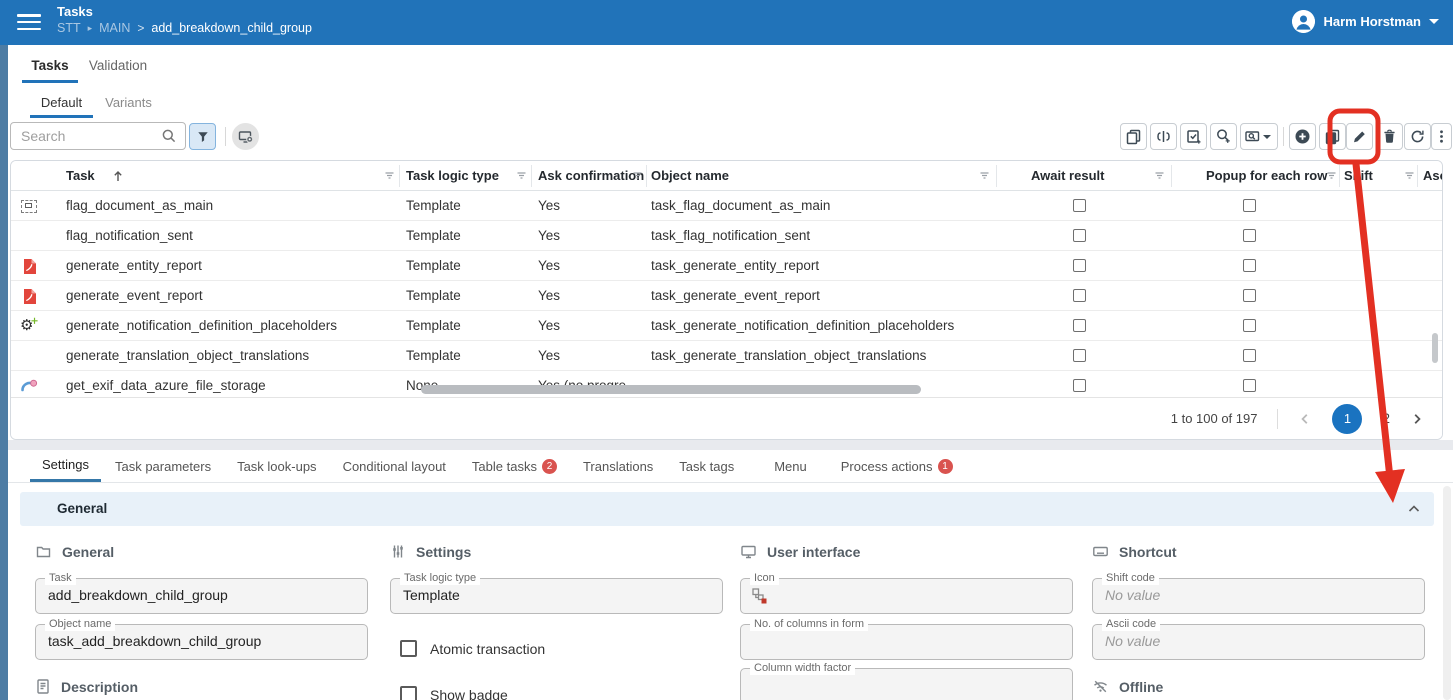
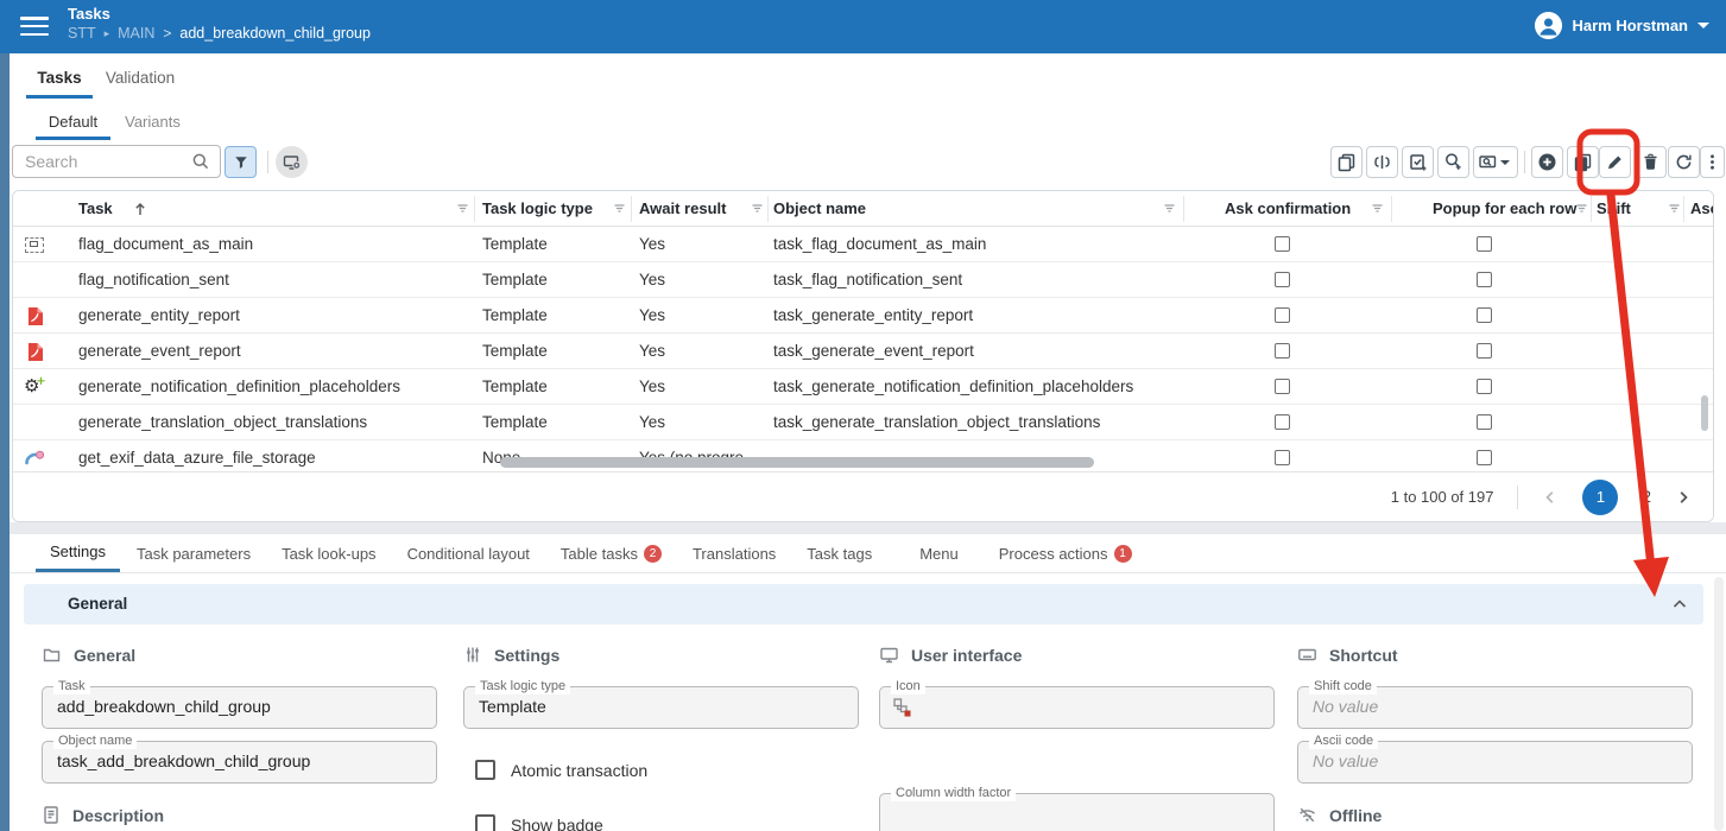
  Tasks
  STT
  ▸
  MAIN
  >
  add_breakdown_child_group
  Harm Horstman
  Tasks
  Validation
  Default
  Variants
  Search
  Task
  Task logic type
- Ask confirmation
+ Await result
  Object name
- Await result
+ Ask confirmation
  Popup for each row
  Sift
  flag_document_as_main
  Template
  Yes
  task_flag_document_as_main
  flag_notification_sent
  Template
  Yes
  task_flag_notification_sent
  generate_entity_report
  Template
  Yes
  task_generate_entity_report
  generate_event_report
  Template
  Yes
  task_generate_event_report
  ⚙
  ＋
  generate_notification_definition_placeholders
  Template
  Yes
  task_generate_notification_definition_placeholders
  generate_translation_object_translations
  Template
  Yes
  task_generate_translation_object_translations
  get_exif_data_azure_file_storage
  1 to 100 of 197
  1
  Settings
  Task parameters
  Task look-ups
  Conditional layout
  Table tasks
  2
  Translations
  Task tags
  Menu
  Process actions
  1
  General
  General
  Task
  add_breakdown_child_group
  Object name
  task_add_breakdown_child_group
  Description
  Settings
  Task logic type
  Template
  Atomic transaction
  Show badge
  User interface
  Icon
- No. of columns in form
  Column width factor
  Shortcut
  Shift code
  No value
  Ascii code
  No value
  Offline
